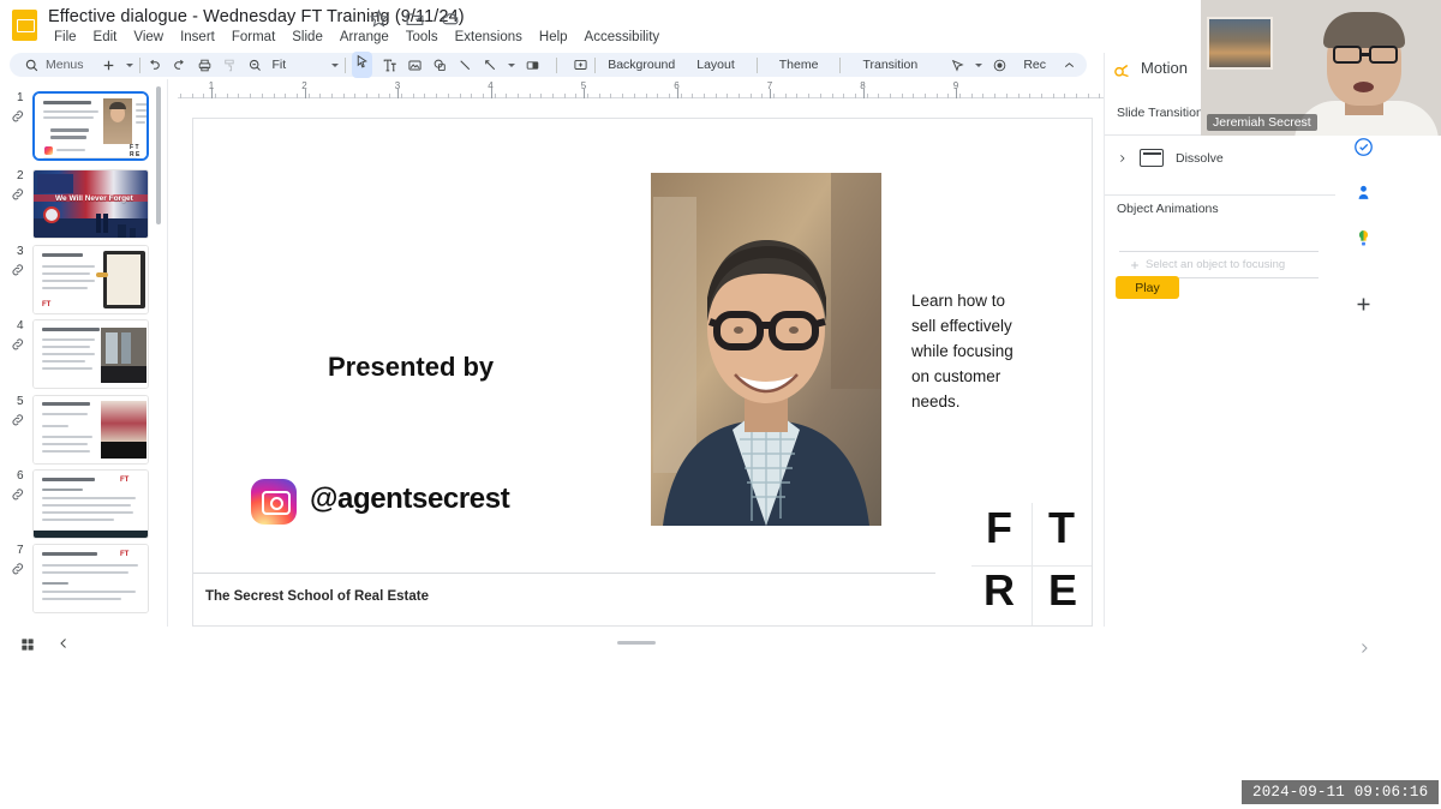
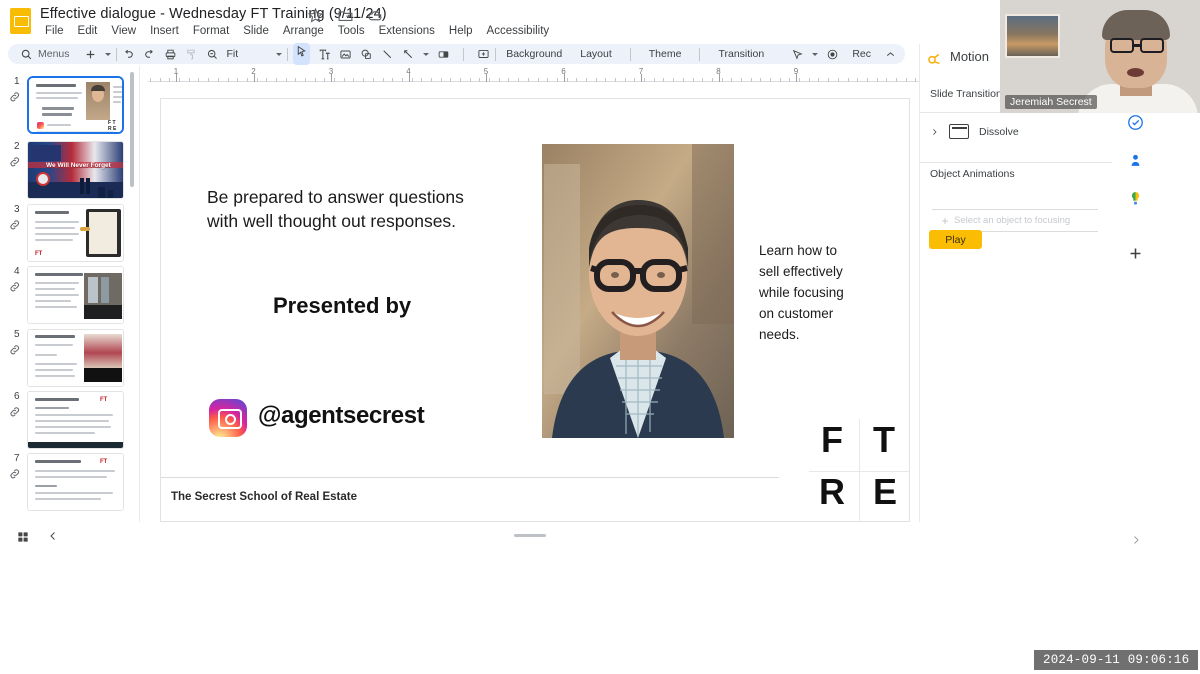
  Effective dialogue - Wednesday FT Traini (9/11/24)
  File
  Edit
  View
  Insert
  Format
  Slide
  Arrange
  Tools
  Extensions
  Help
  Accessibility
  Menus
  Fit
  Background
  Layout
  Theme
  Transition
  Rec
  1
  2
  3
  4
  5
  6
  7
  8
  9
  1
  2
  3
  4
  5
  6
  7
+ Be prepared to answer questions
+ with well thought out responses.
  Presented by
  @agentsecrest
  Learn how to
  sell effectively
  while focusing
  on customer
  needs.
  F
  T
  R
  E
  The Secrest School of Real Estate
  Motion
  Slide Transition
  Dissolve
  Object Animations
  Select an object to focusing
  Play
  Jeremiah Secrest
  2024-09-11 09:06:16
